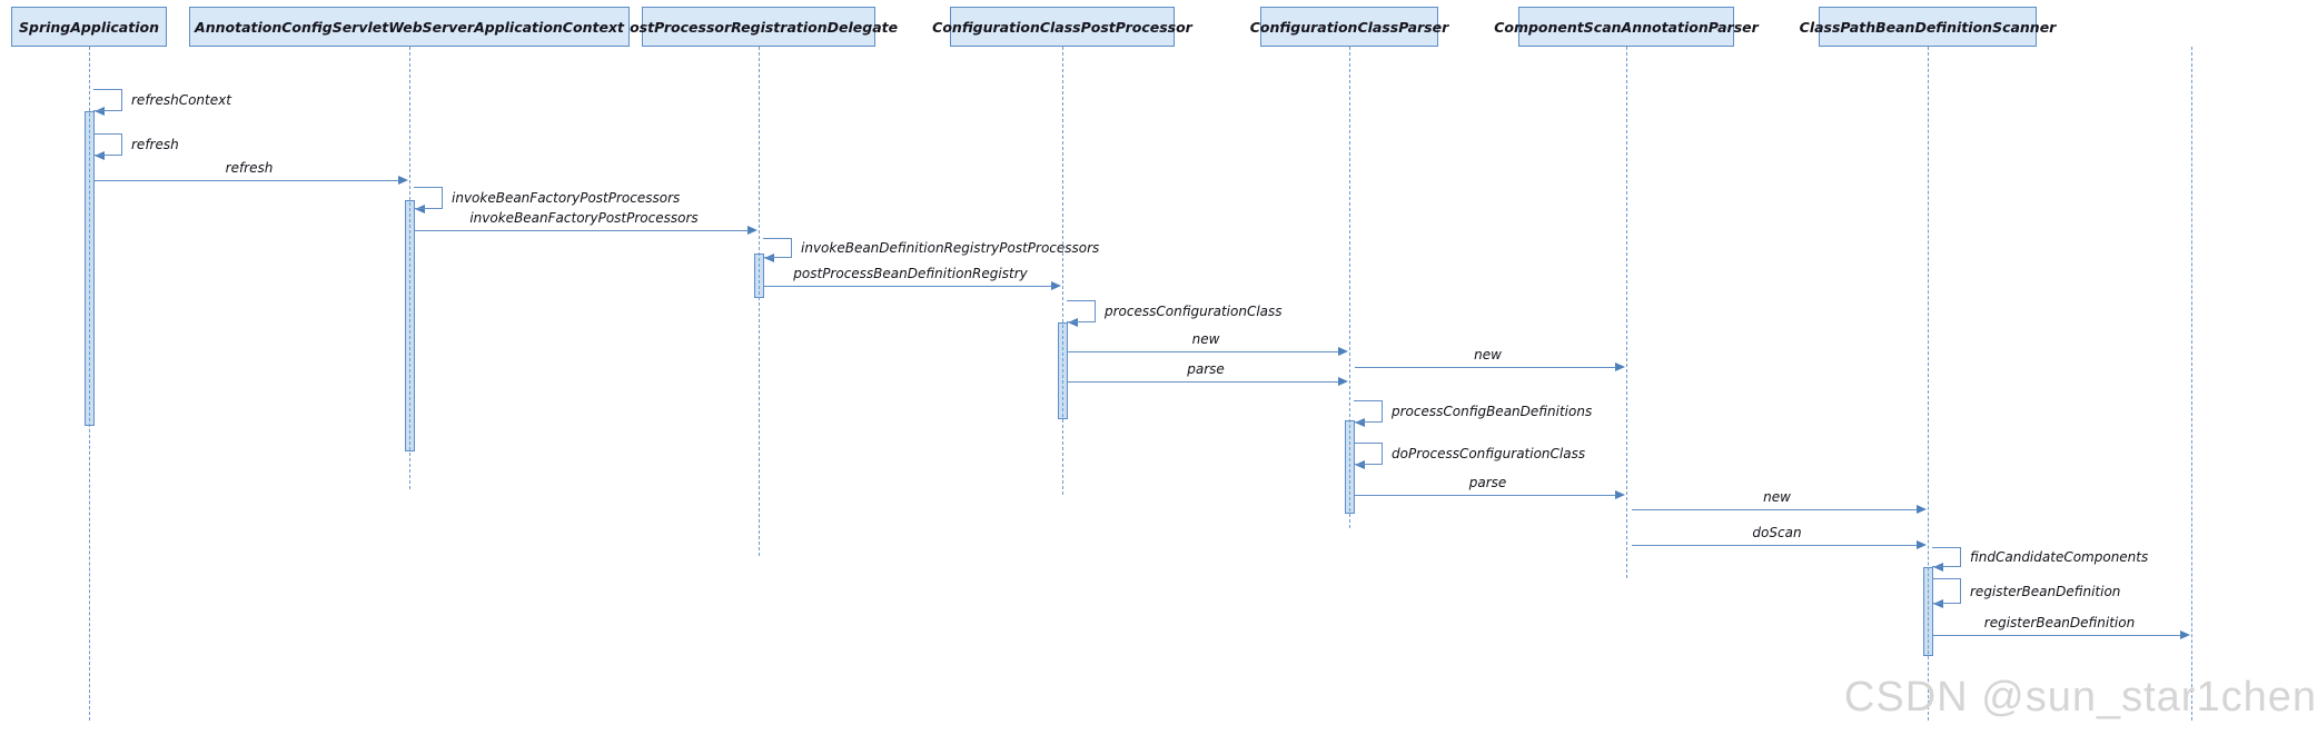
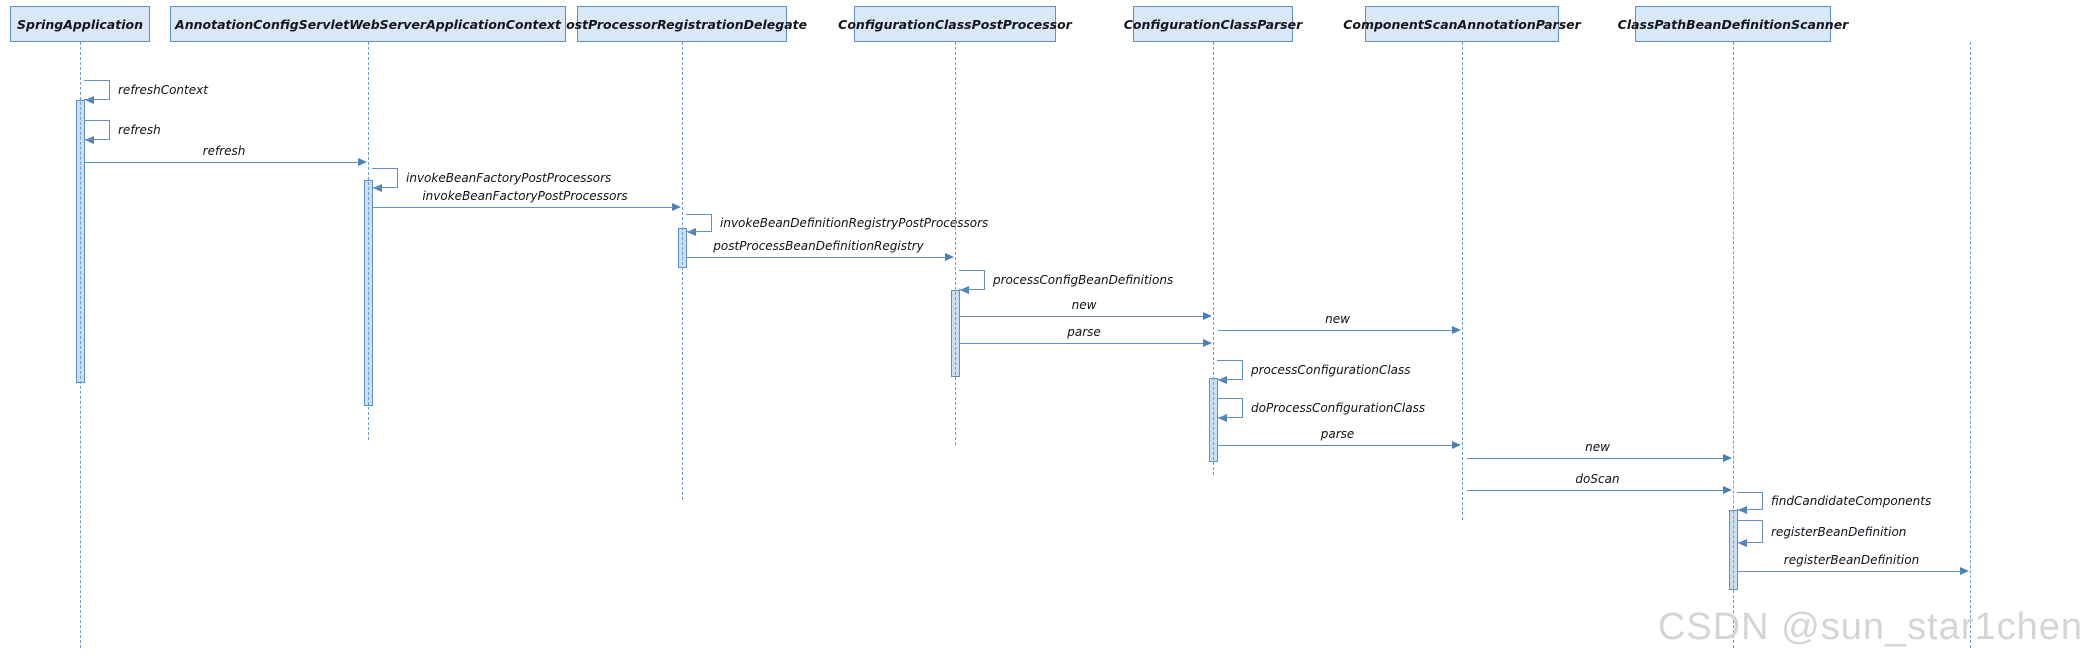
  registerBeanDefinition
  registerBeanDefinition
  findCandidateComponents
  doScan
  new
  parse
  doProcessConfigurationClass
- processConfigBeanDefinitions
+ processConfigurationClass
  parse
  new
  new
- processConfigurationClass
+ processConfigBeanDefinitions
  postProcessBeanDefinitionRegistry
  invokeBeanDefinitionRegistryPostProcessors
  invokeBeanFactoryPostProcessors
  invokeBeanFactoryPostProcessors
  refresh
  refresh
  refreshContext
  ClassPathBeanDefinitionScanner
  ComponentScanAnnotationParser
  ConfigurationClassParser
  ConfigurationClassPostProcessor
  ostProcessorRegistrationDelegate
  AnnotationConfigServletWebServerApplicationContext
  SpringApplication
  CSDN @sun_star1chen
